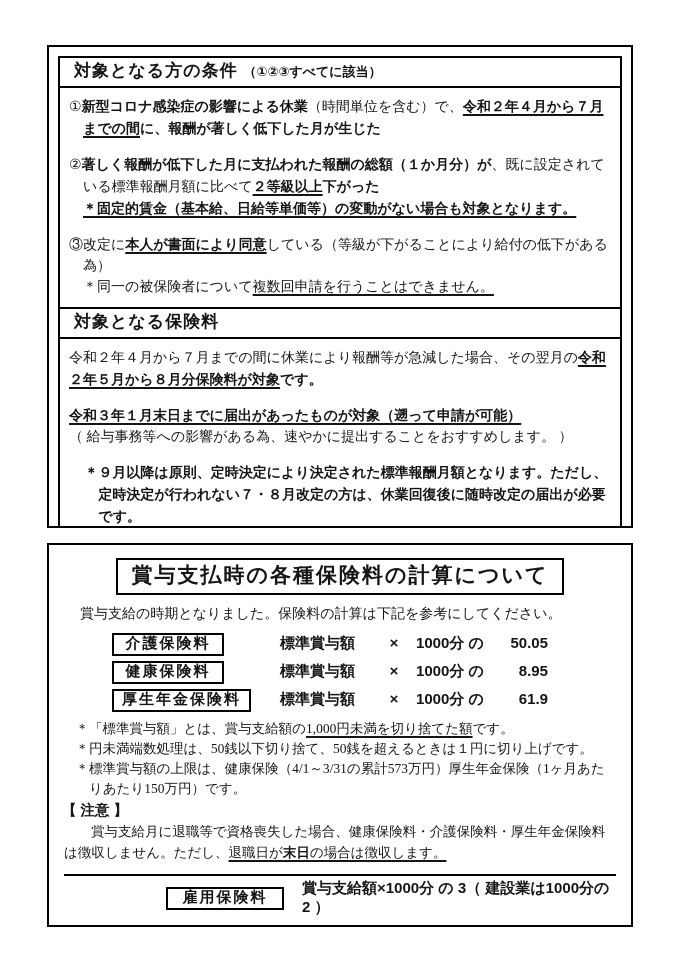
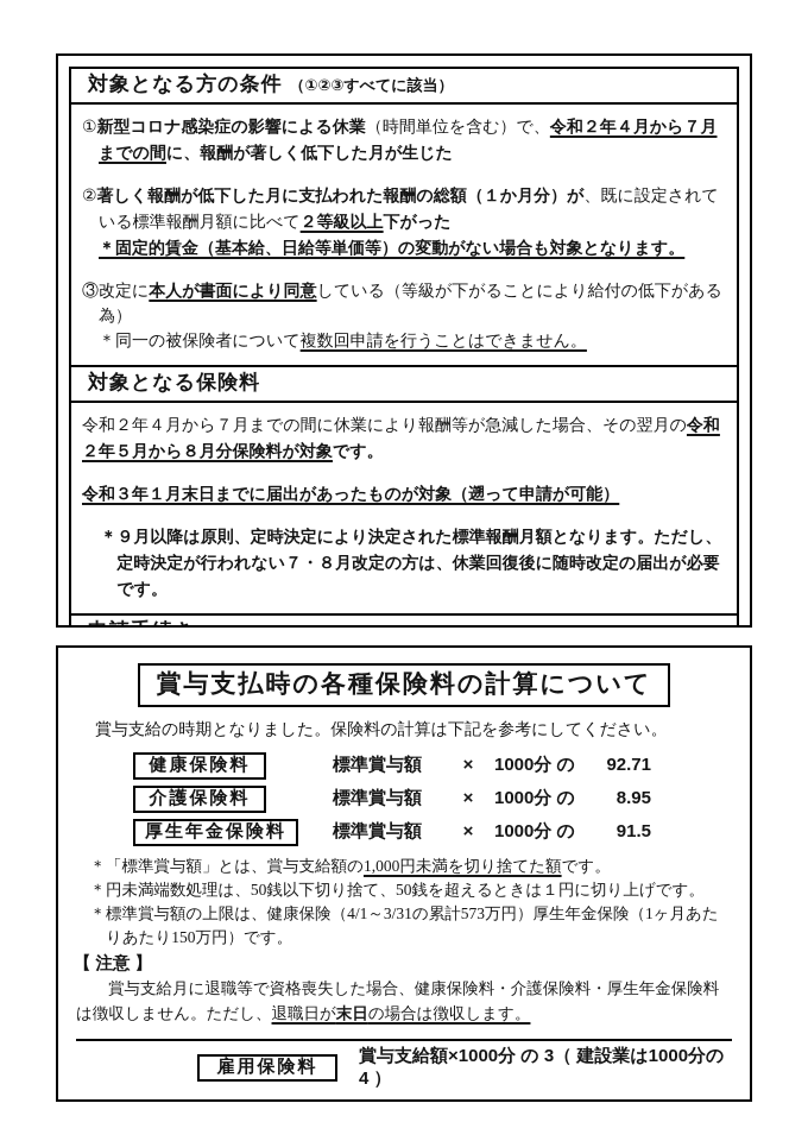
  対象となる方の条件 （①②③すべてに該当）
  ①新型コロナ感染症の影響による休業（時間単位を含む）で、令和２年４月から７月までの間に、報酬が著しく低下した月が生じた
  ②著しく報酬が低下した月に支払われた報酬の総額（１か月分）が、既に設定されている標準報酬月額に比べて２等級以上下がった
  ＊固定的賃金（基本給、日給等単価等）の変動がない場合も対象となります。
  ③改定に本人が書面により同意している（等級が下がることにより給付の低下がある為）
  ＊同一の被保険者について複数回申請を行うことはできません。
  対象となる保険料
  令和２年４月から７月までの間に休業により報酬等が急減した場合、その翌月の令和２年５月から８月分保険料が対象です。
  令和３年１月末日までに届出があったものが対象（遡って申請が可能）
- （ 給与事務等への影響がある為、速やかに提出することをおすすめします。 ）
  ＊９月以降は原則、定時決定により決定された標準報酬月額となります。ただし、定時決定が行われない７・８月改定の方は、休業回復後に随時改定の届出が必要です。
  賞与支払時の各種保険料の計算について
  賞与支給の時期となりました。保険料の計算は下記を参考にしてください。
- 介護保険料
+ 健康保険料
  標準賞与額
  ×
  1000分 の
- 50.05
+ 92.71
- 健康保険料
+ 介護保険料
  標準賞与額
  ×
  1000分 の
  8.95
  厚生年金保険料
  標準賞与額
  ×
  1000分 の
- 61.9
+ 91.5
  ＊「標準賞与額」とは、賞与支給額の1,000円未満を切り捨てた額です。
  ＊円未満端数処理は、50銭以下切り捨て、50銭を超えるときは１円に切り上げです。
  ＊標準賞与額の上限は、健康保険（4/1～3/31の累計573万円）厚生年金保険（1ヶ月あたりあたり150万円）です。
  【 注意 】
  賞与支給月に退職等で資格喪失した場合、健康保険料・介護保険料・厚生年金保険料は徴収しません。ただし、退職日が末日の場合は徴収します。
  雇用保険料
- 賞与支給額×1000分 の 3（ 建設業は1000分の 2 ）
+ 賞与支給額×1000分 の 3（ 建設業は1000分の 4 ）
